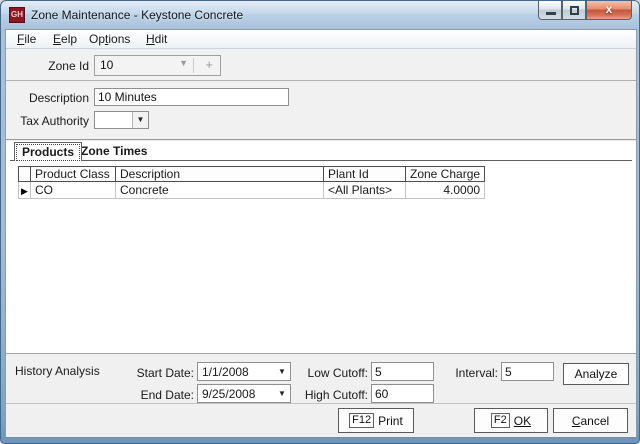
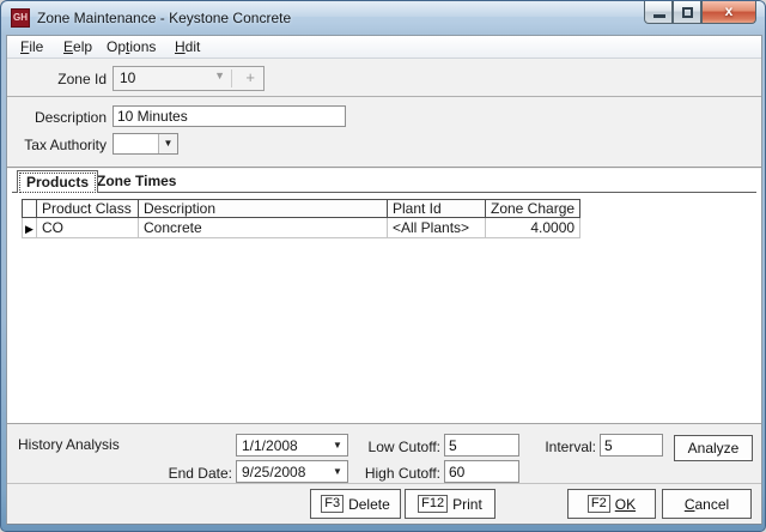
  GH
  Zone Maintenance - Keystone Concrete
  x
  File
  Eelp
  Options
  Hdit
  Zone Id
  10
  ▼
  +
  Description
  10 Minutes
  Tax Authority
  ▼
  Products
  Zone Times
  	Product Class	Description	Plant Id	Zone Charge
  ▶	CO	Concrete	<All Plants>	4.0000
  History Analysis
- Start Date:
  1/1/2008
  ▼
  End Date:
  9/25/2008
  ▼
  Low Cutoff:
  5
  High Cutoff:
  60
  Interval:
  5
  Analyze
+ F3
+ Delete
  F12
  Print
  F2
  OK
  Cancel
